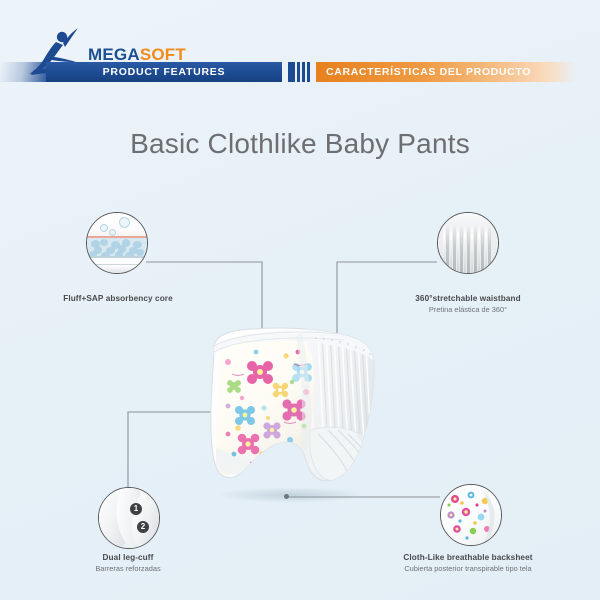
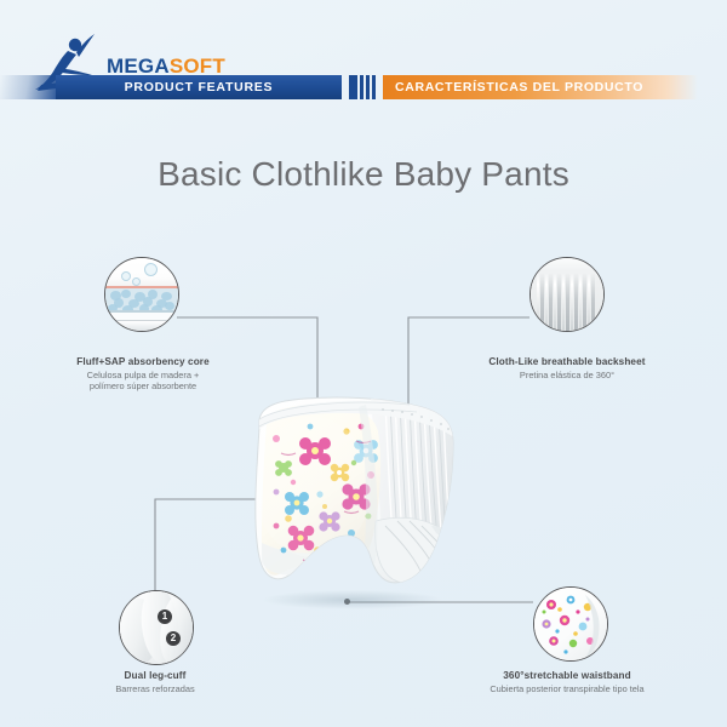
  MEGASOFT
  PRODUCT FEATURES
  CARACTERÍSTICAS DEL PRODUCTO
  Basic Clothlike Baby Pants
  Fluff+SAP absorbency core
+ Celulosa pulpa de madera +
+ polímero súper absorbente
- 360°stretchable waistband
+ Cloth-Like breathable backsheet
  Pretina elástica de 360°
  1
  2
  Dual leg-cuff
  Barreras reforzadas
- Cloth-Like breathable backsheet
+ 360°stretchable waistband
  Cubierta posterior transpirable tipo tela
